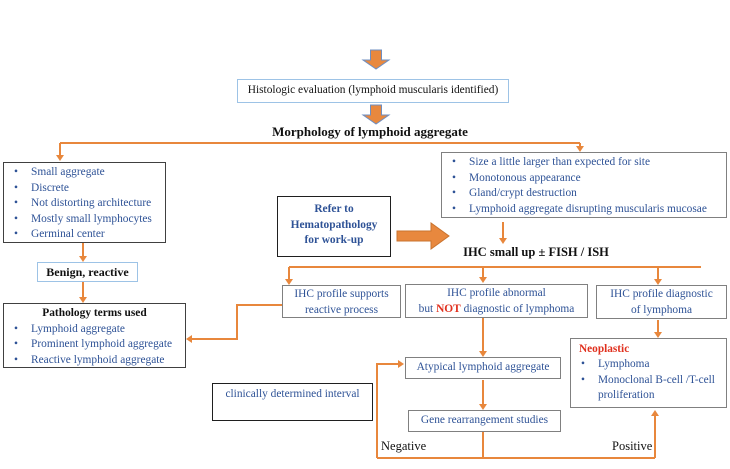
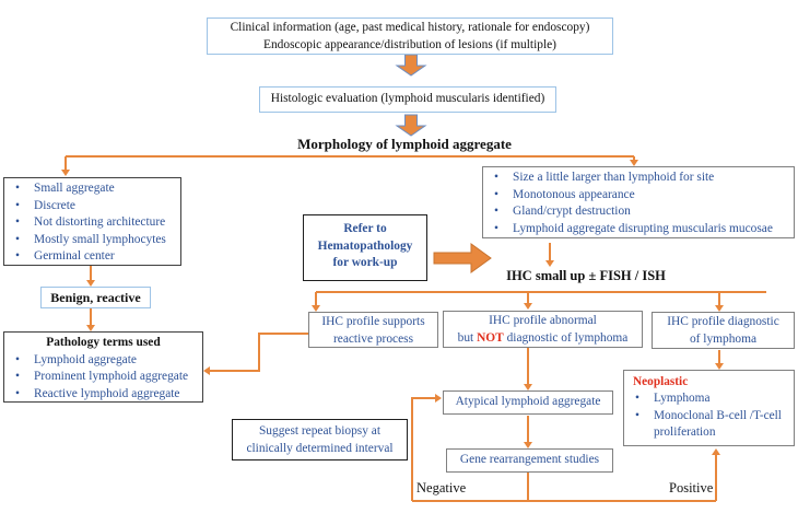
+ Clinical information (age, past medical history, rationale for endoscopy)
+ Endoscopic appearance/distribution of lesions (if multiple)
  Histologic evaluation (lymphoid muscularis identified)
  Morphology of lymphoid aggregate
  Small aggregate
  Discrete
  Not distorting architecture
  Mostly small lymphocytes
  Germinal center
  Benign, reactive
  Pathology terms used
  Lymphoid aggregate
  Prominent lymphoid aggregate
  Reactive lymphoid aggregate
- Size a little larger than expected for site
+ Size a little larger than lymphoid for site
  Monotonous appearance
  Gland/crypt destruction
  Lymphoid aggregate disrupting muscularis mucosae
  Refer to
  Hematopathology
  for work-up
  IHC small up ± FISH / ISH
  IHC profile supports
  reactive process
  IHC profile abnormal
  but NOT diagnostic of lymphoma
  IHC profile diagnostic
  of lymphoma
  Atypical lymphoid aggregate
+ Suggest repeat biopsy at
  clinically determined interval
  Gene rearrangement studies
  Neoplastic
  Lymphoma
  Monoclonal B-cell /T-cell proliferation
  Negative
  Positive
